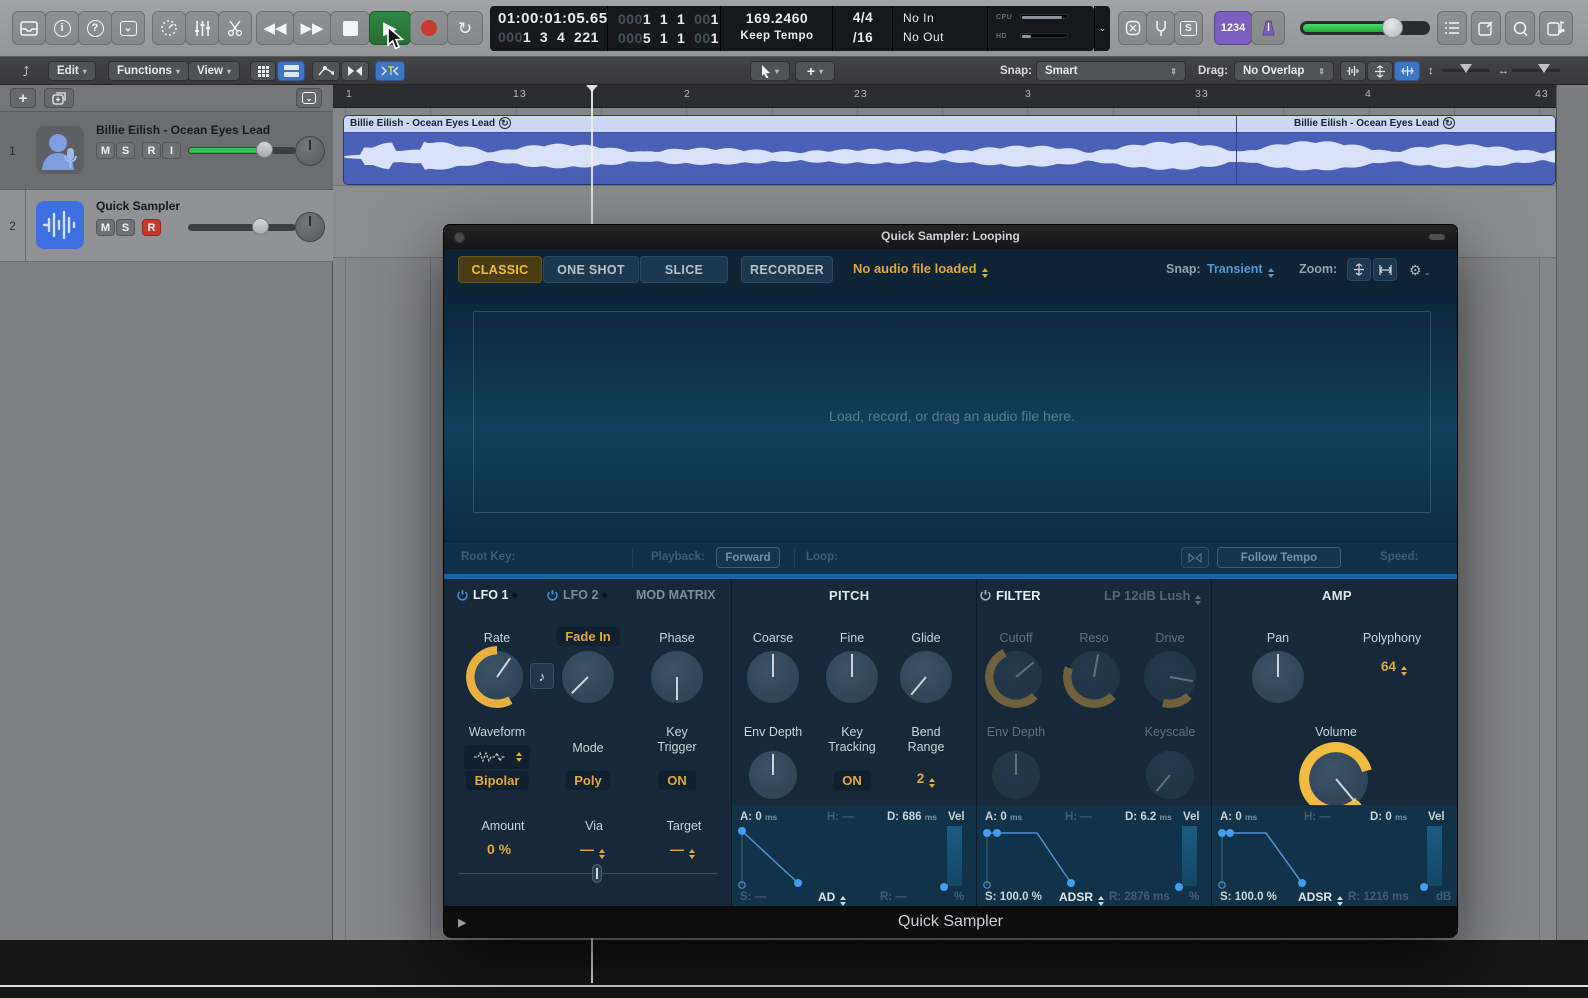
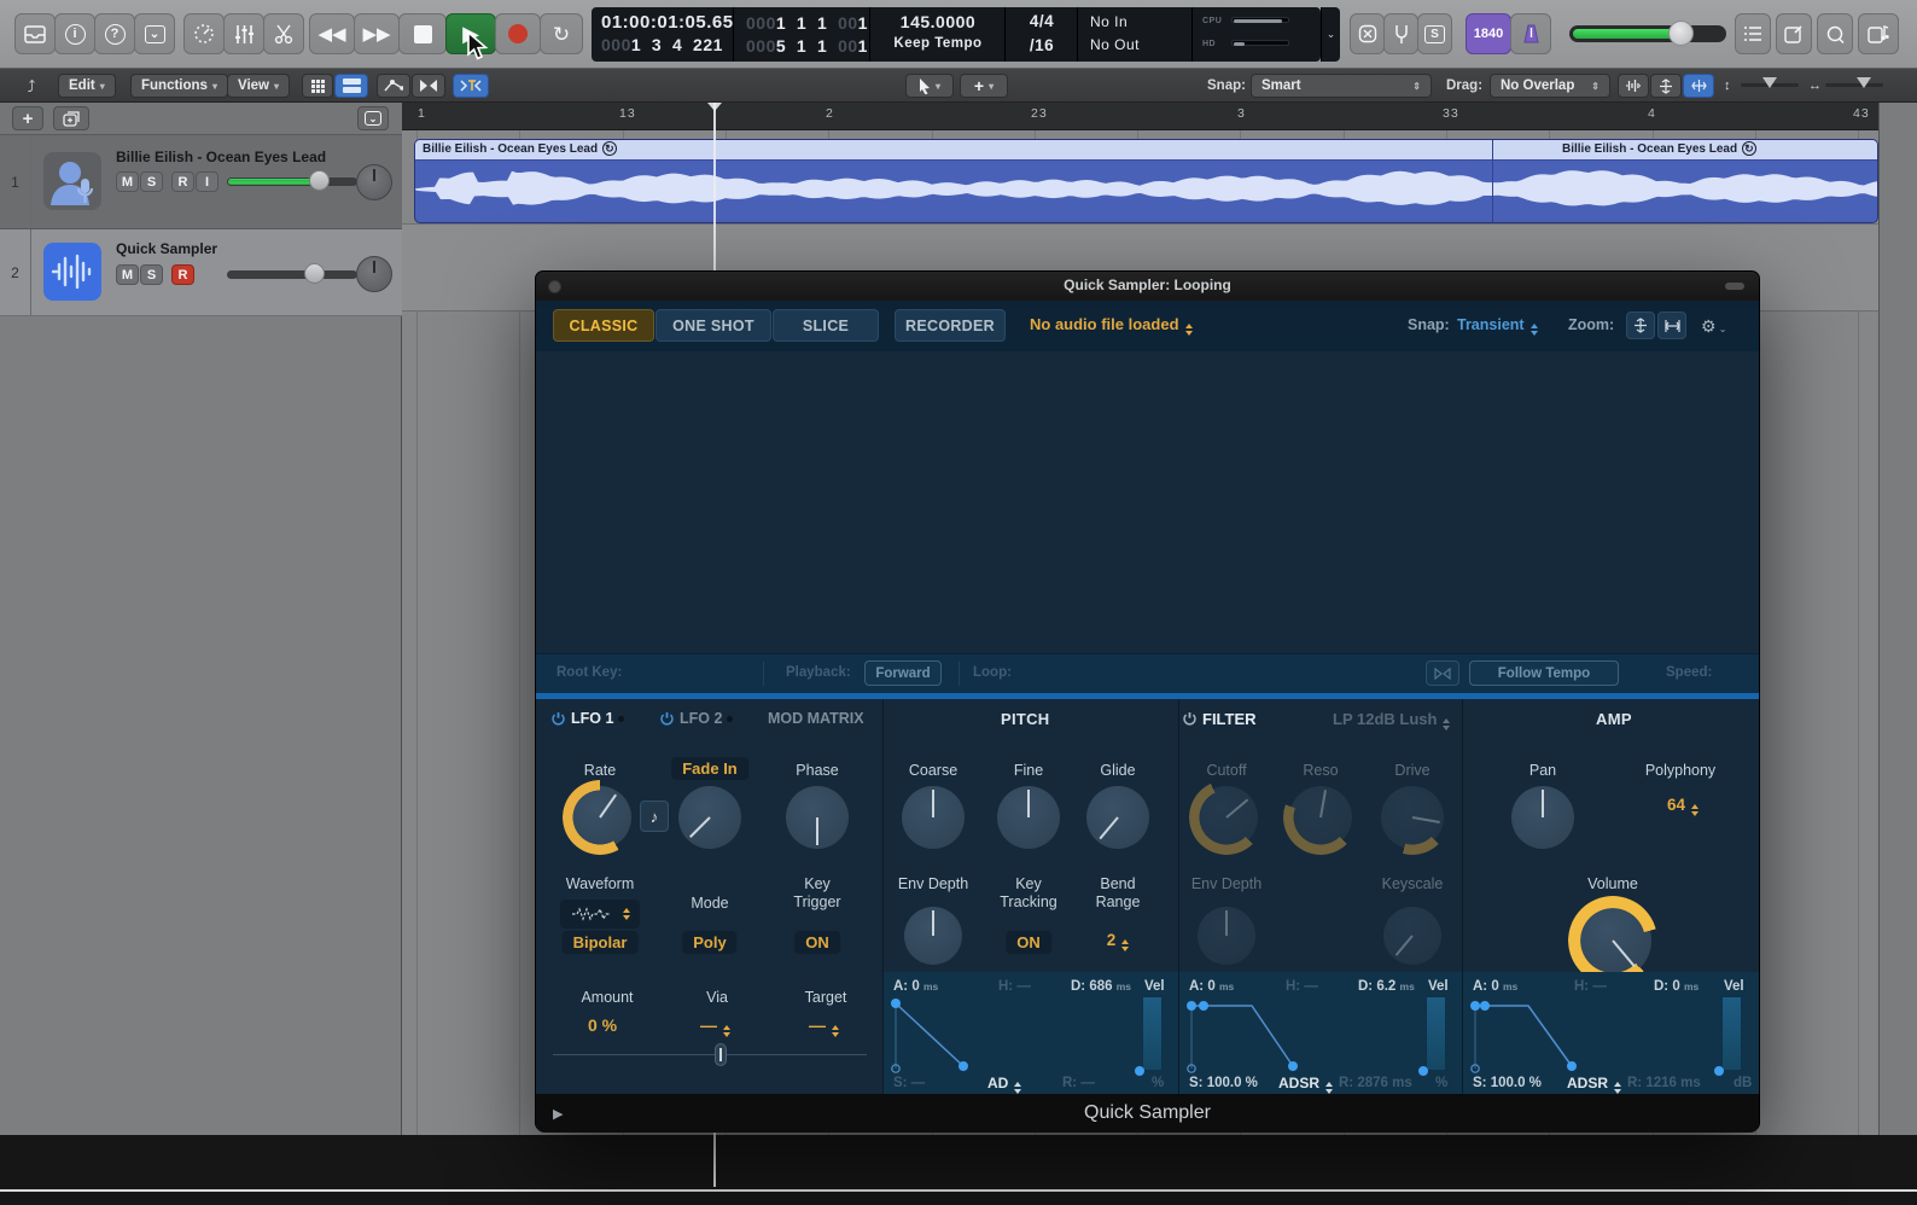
  i
  ?
  ⌄
  ◀◀
  ▶▶
  ↻
  01:00:01:05.65
  0001 3 4 221
  0001 1 1 001
  0005 1 1 001
- 169.2460
+ 145.0000
  Keep Tempo
  4/4
  /16
  No In
  No Out
  ⌄
  S
- 1234
+ 1840
  ⤴
  Edit
  ▾
  Functions
  ▾
  View
  ▾
  ▾
  +
  ▾
  Snap:
  Smart
  ⇕
  Drag:
  No Overlap
  ⇕
  ↕
  ↔
  1
  13
  2
  23
  3
  33
  4
  43
  Billie Eilish - Ocean Eyes Lead ↻
  Billie Eilish - Ocean Eyes Lead ↻
  +
  ⌄
  1
  Billie Eilish - Ocean Eyes Lead
  M
  S
  R
  I
  2
  Quick Sampler
  M
  S
  R
  Quick Sampler: Looping
  CLASSIC
  ONE SHOT
  SLICE
  RECORDER
  No audio file loaded
  Snap:
  Transient
  Zoom:
  ⚙ ⌄
- Load, record, or drag an audio file here.
  Root Key:
  Playback:
  Forward
  Loop:
  Follow Tempo
  Speed:
  LFO 1
  LFO 2
  MOD MATRIX
  PITCH
  FILTER
  LP 12dB Lush
  AMP
  Rate
  Fade In
  Phase
  Coarse
  Fine
  Glide
  Cutoff
  Reso
  Drive
  Pan
  Polyphony
  ♪
  64
  Waveform
  Mode
  Key
  Trigger
  Env Depth
  Key
  Tracking
  Bend
  Range
  Env Depth
  Keyscale
  Volume
  Bipolar
  Poly
  ON
  ON
  2
  Amount
  Via
  Target
  0 %
  —
  —
  A: 0 ms
  H: —
  D: 686 ms
  Vel
  S: —
  AD
  R: —
  %
  A: 0 ms
  H: —
  D: 6.2 ms
  Vel
  S: 100.0 %
  ADSR
  R: 2876 ms
  %
  A: 0 ms
  H: —
  D: 0 ms
  Vel
  S: 100.0 %
  ADSR
  R: 1216 ms
  dB
  ▶
  Quick Sampler
